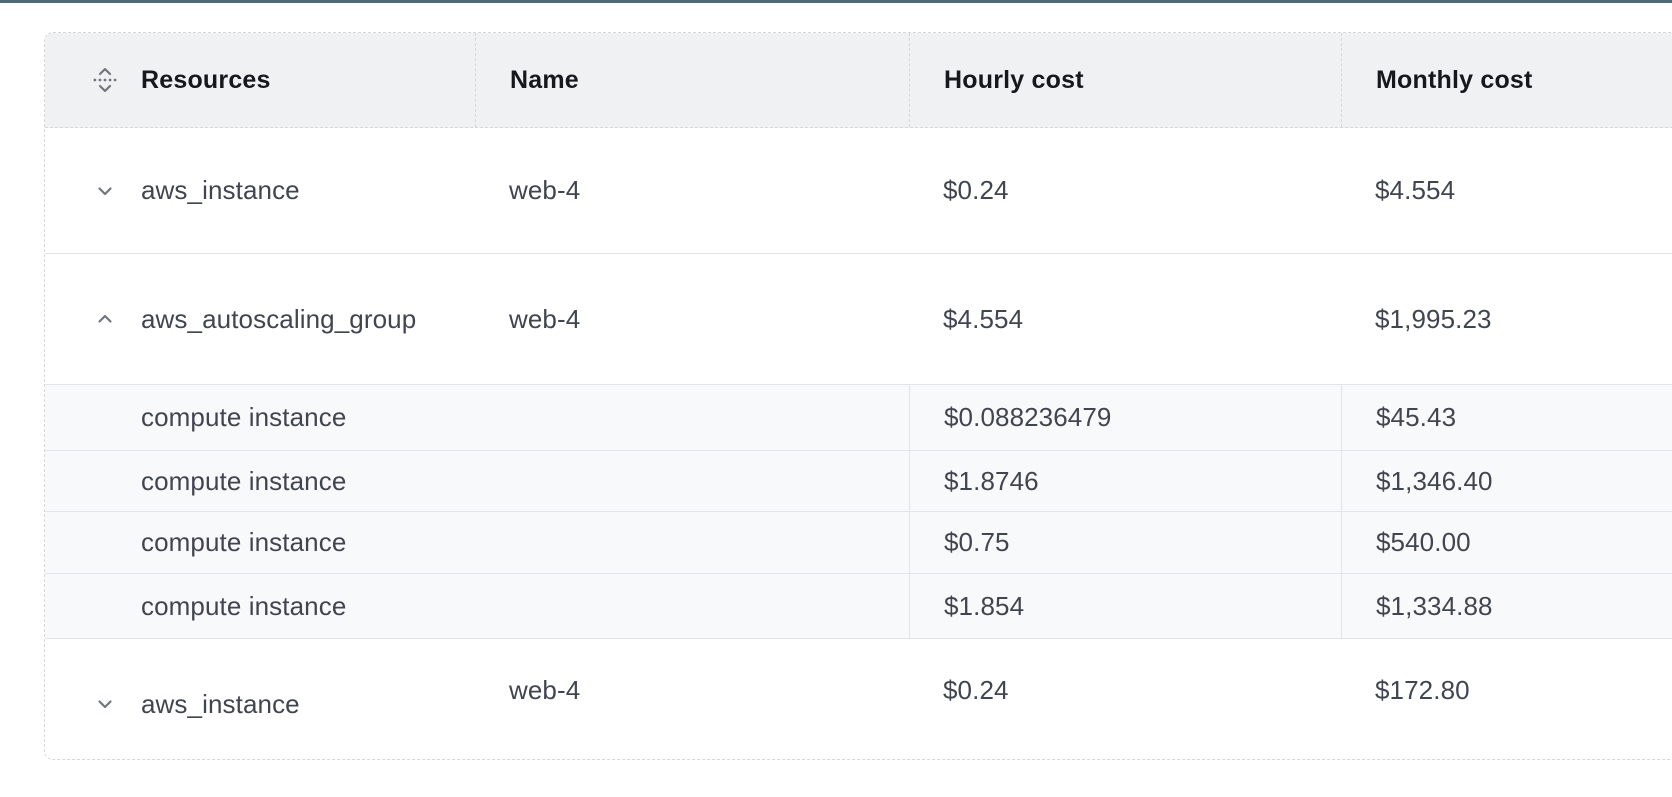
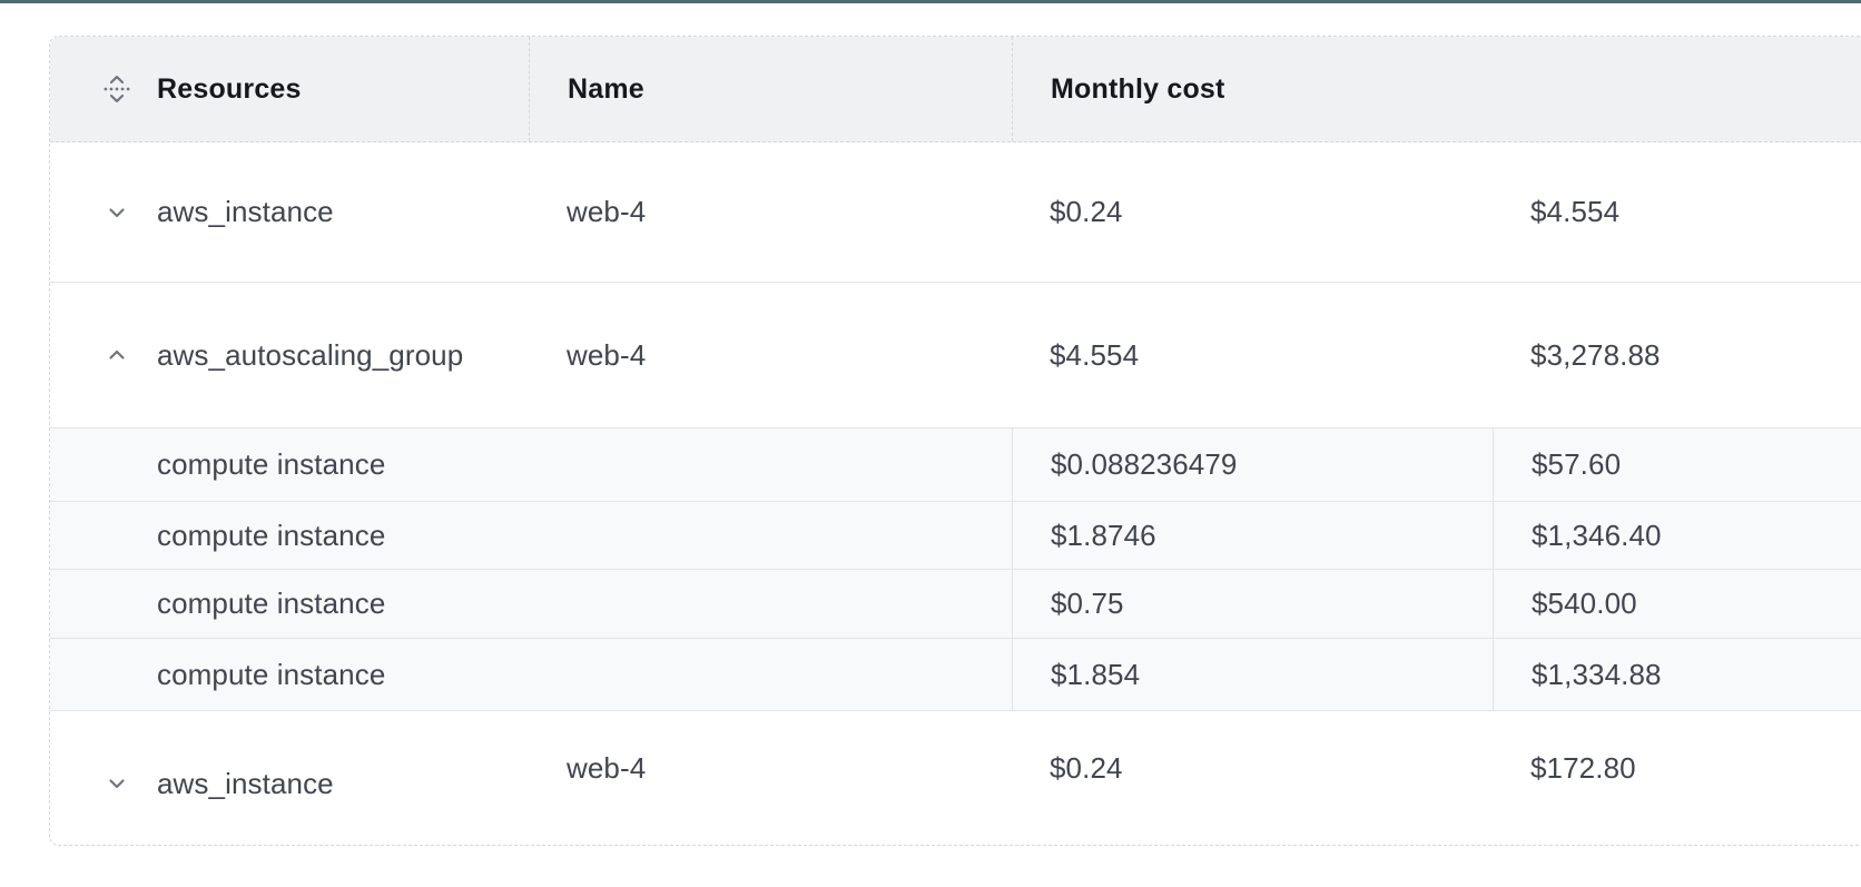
  Resources
  Name
- Hourly cost
  Monthly cost
  aws_instance
  web-4
  $0.24
  $4.554
  aws_autoscaling_group
  web-4
  $4.554
- $1,995.23
+ $3,278.88
  compute instance
  $0.088236479
- $45.43
+ $57.60
  compute instance
  $1.8746
  $1,346.40
  compute instance
  $0.75
  $540.00
  compute instance
  $1.854
  $1,334.88
  aws_instance
  web-4
  $0.24
  $172.80
